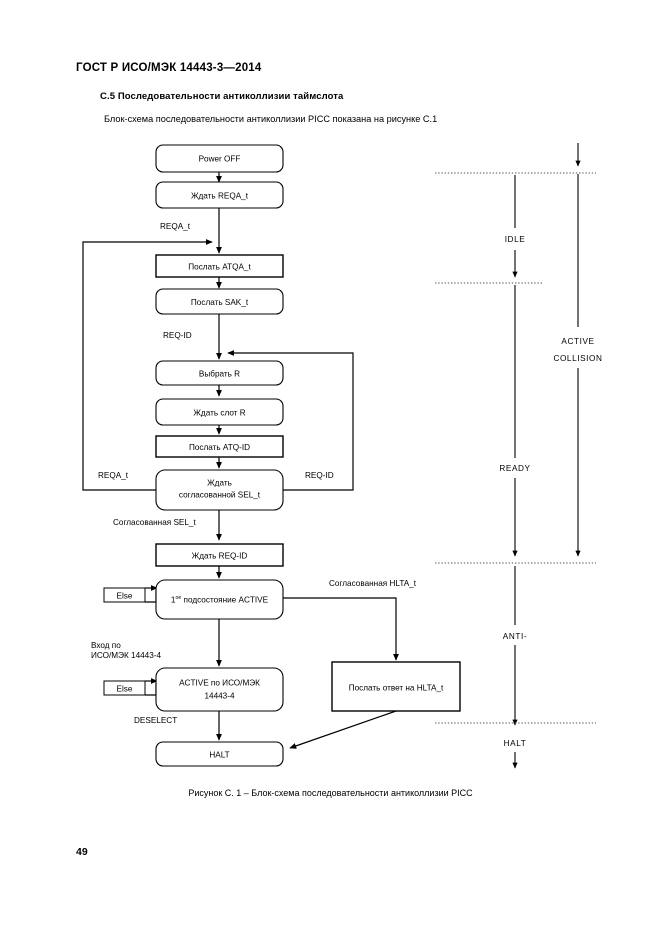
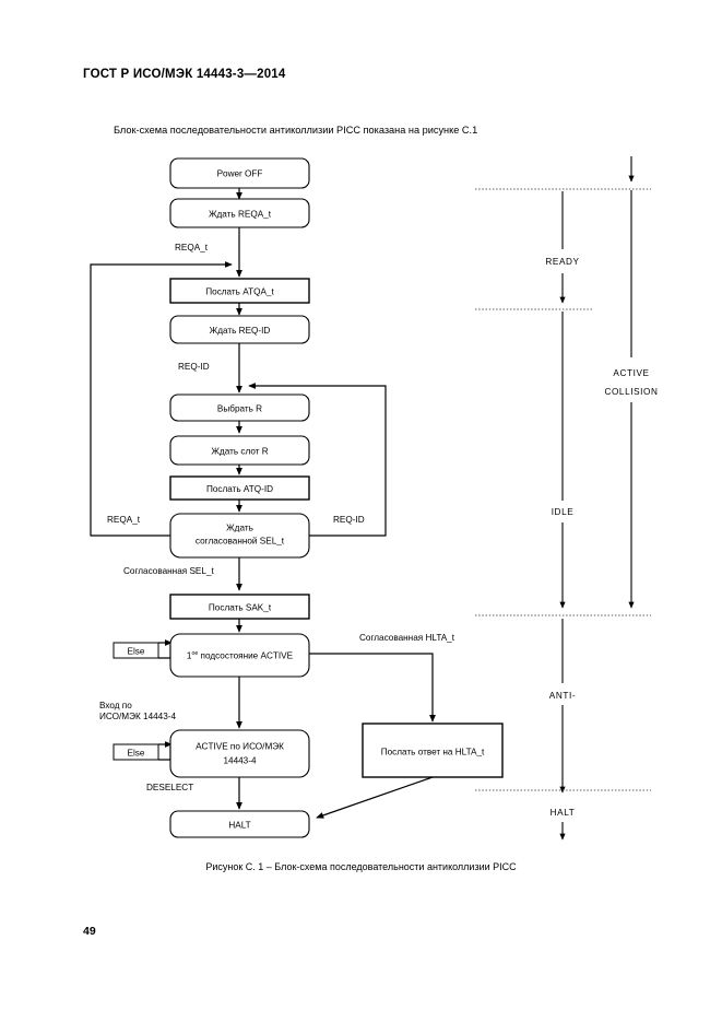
  ГОСТ Р ИСО/МЭК 14443-3—2014
- С.5 Последовательности антиколлизии таймслота
  Блок-схема последовательности антиколлизии PICC показана на рисунке С.1
  Power OFF
  Ждать REQA_t
  Послать ATQA_t
- Послать SAK_t
+ Ждать REQ-ID
  Выбрать R
  Ждать слот R
  Послать ATQ-ID
  Ждать
  согласованной SEL_t
- Ждать REQ-ID
+ Послать SAK_t
  1 подсостояние ACTIVE
  Else
  ACTIVE по ИСО/МЭК
  14443-4
  Else
  Послать ответ на HLTA_t
  HALT
  REQA_t
  REQ-ID
  REQA_t
  REQ-ID
  Согласованная SEL_t
  Согласованная HLTA_t
  Вход по
  ИСО/МЭК 14443-4
  DESELECT
- IDLE
+ READY
  ACTIVE
  COLLISION
- READY
+ IDLE
  ANTI-
  HALT
  Рисунок С. 1 – Блок-схема последовательности антиколлизии PICC
  49
